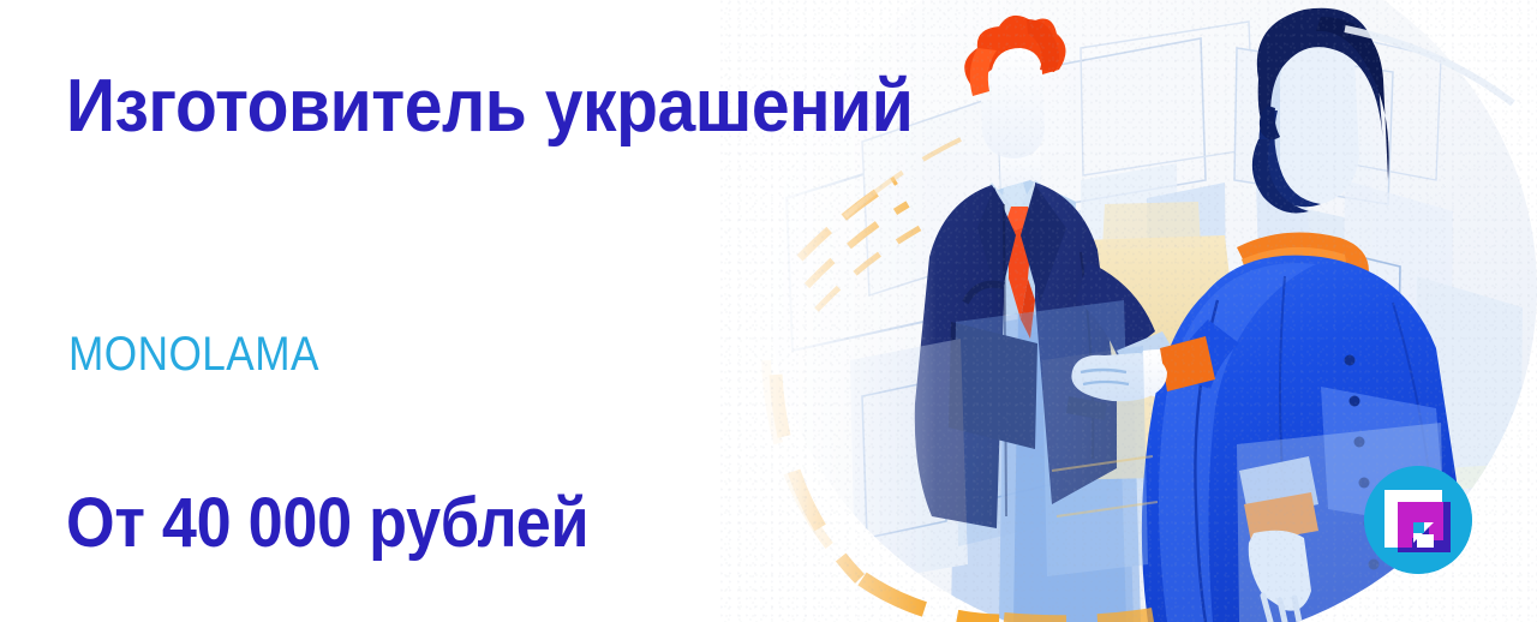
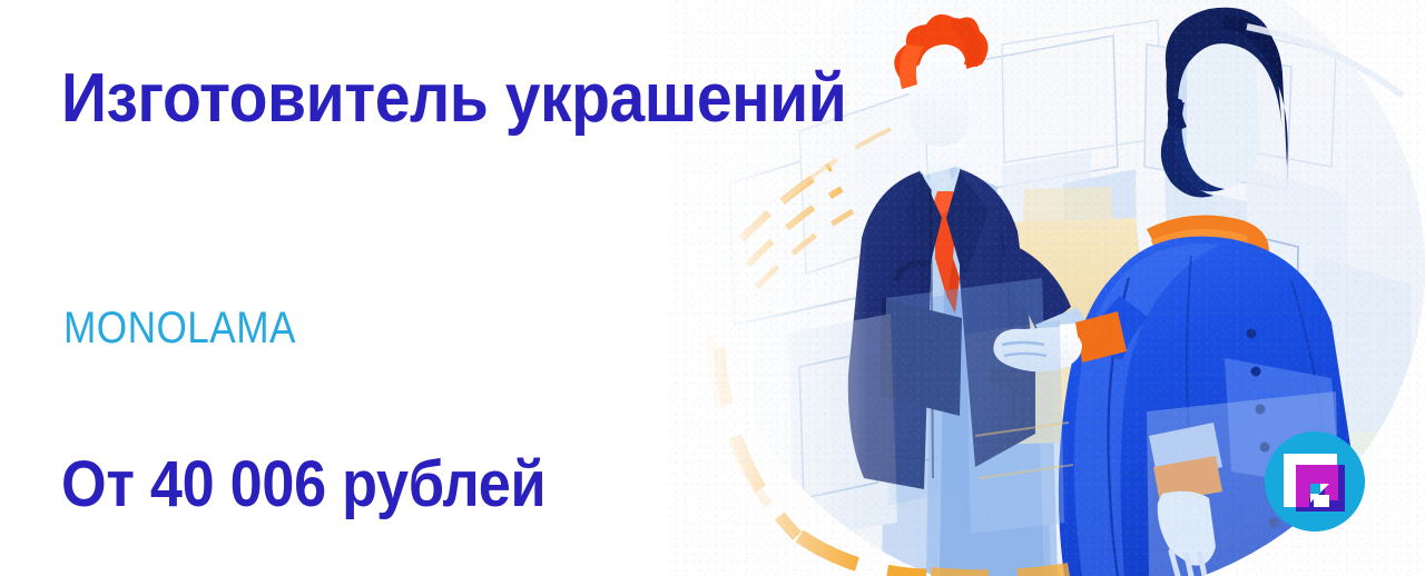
  Изготовитель украшений
  MONOLAMA
- От 40 000 рублей
+ От 40 006 рублей
